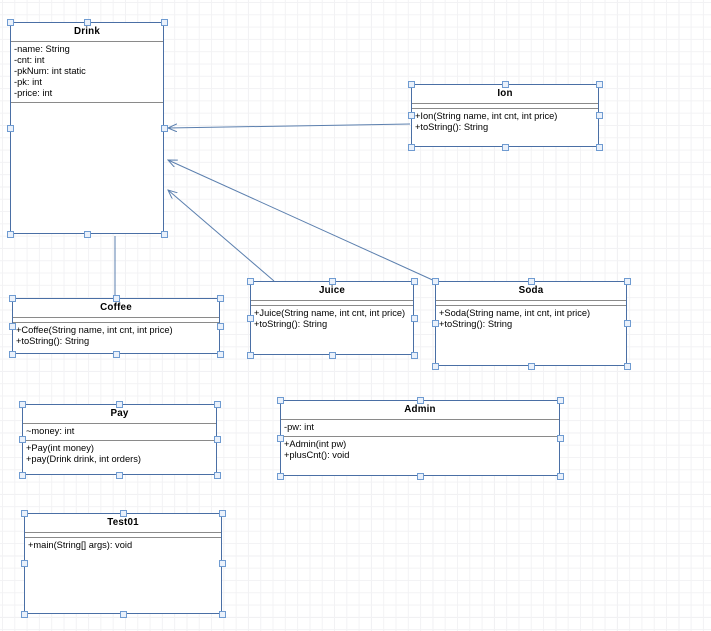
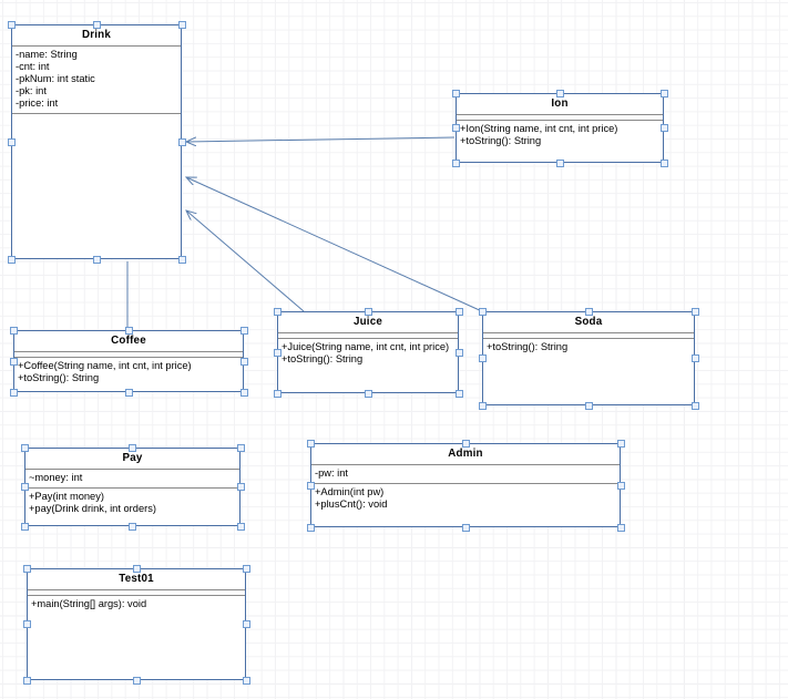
  Drink
  -name: String
  -cnt: int
  -pkNum: int static
  -pk: int
  -price: int
  Ion
  +Ion(String name, int cnt, int price)
  +toString(): String
  Coffee
  +Coffee(String name, int cnt, int price)
  +toString(): String
  Juice
  +Juice(String name, int cnt, int price)
  +toString(): String
  Soda
- +Soda(String name, int cnt, int price)
  +toString(): String
  Pay
  ~money: int
  +Pay(int money)
  +pay(Drink drink, int orders)
  Admin
  -pw: int
  +Admin(int pw)
  +plusCnt(): void
  Test01
  +main(String[] args): void
